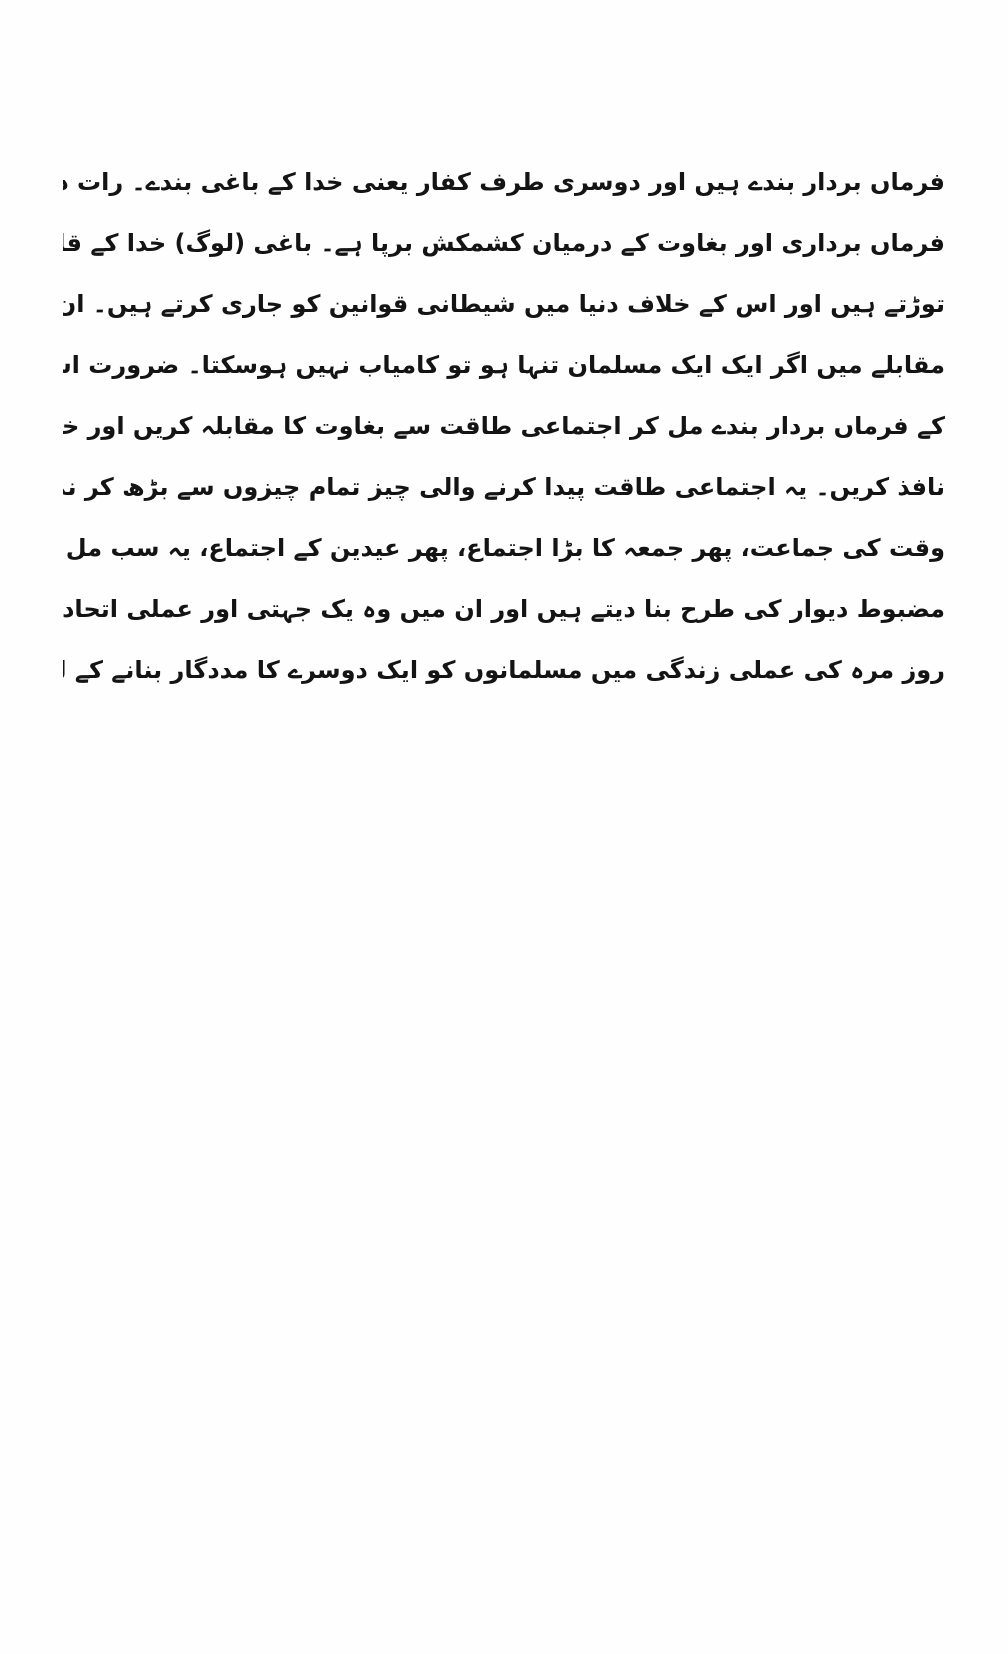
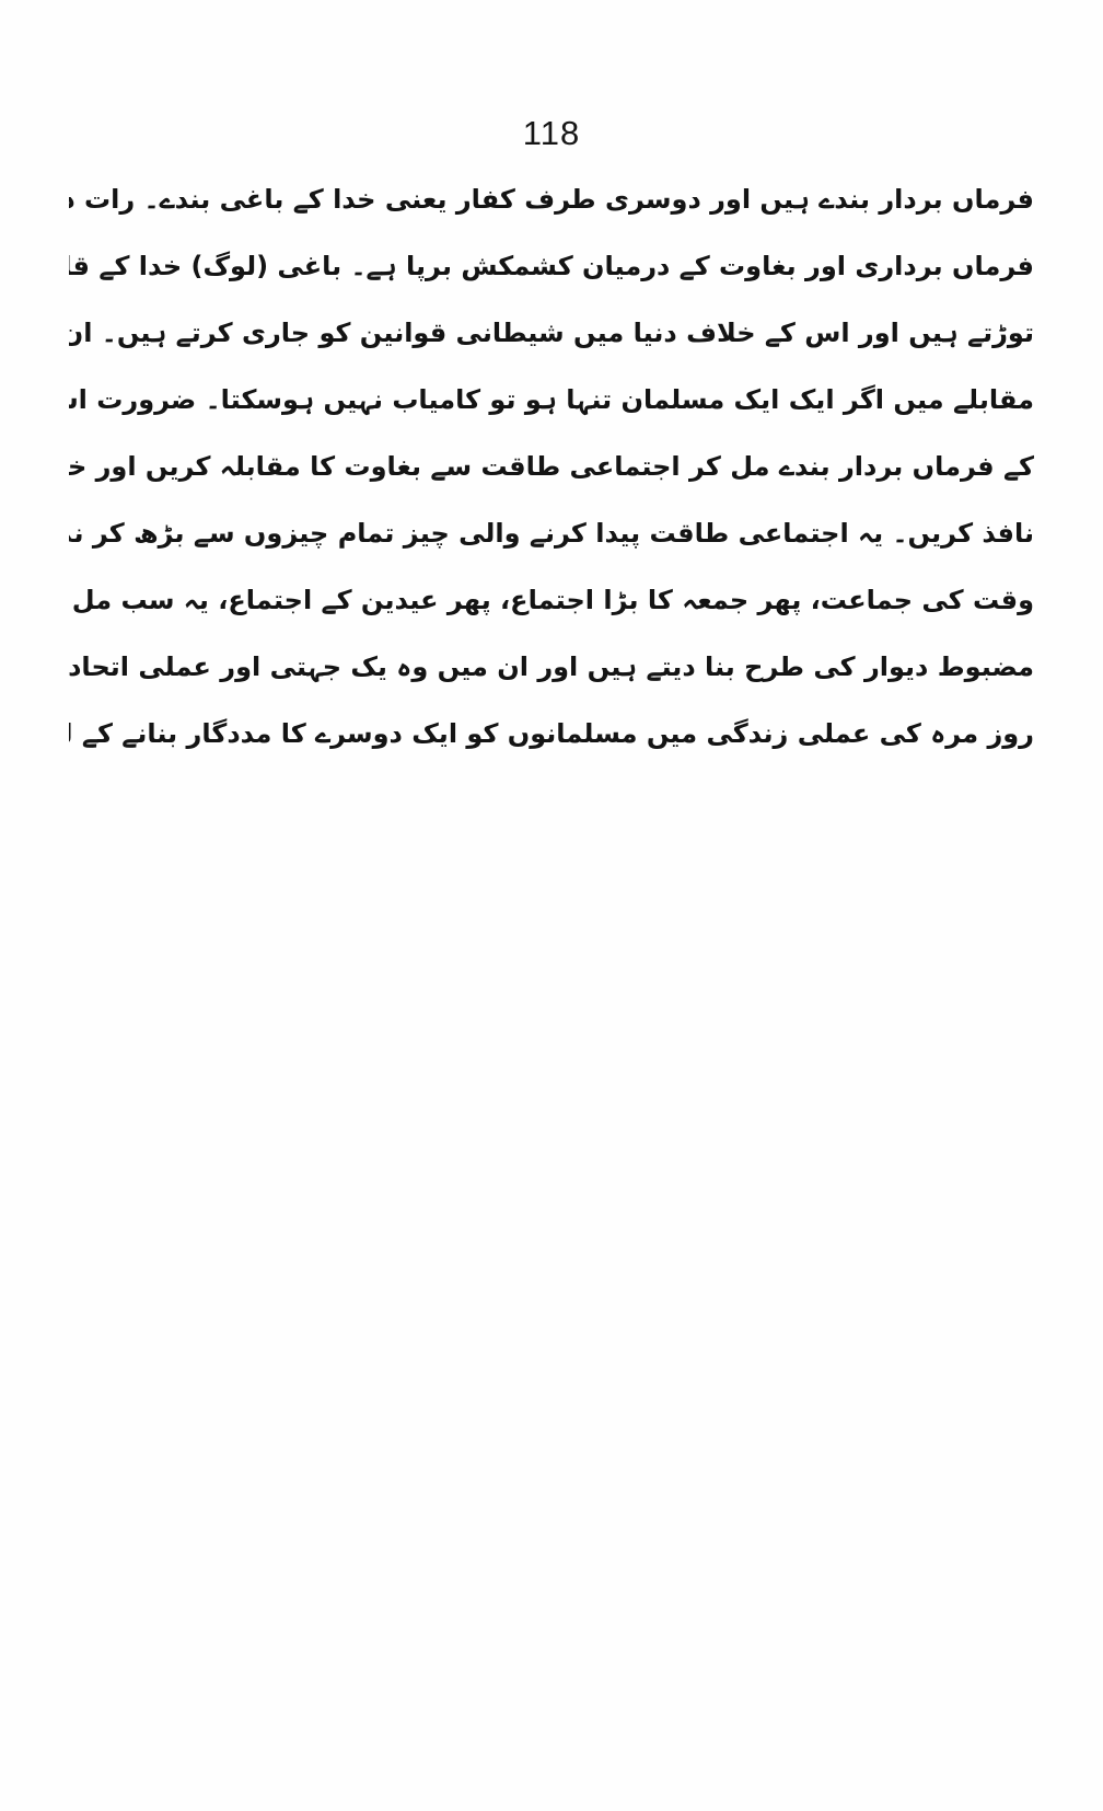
+ 118
  فرماں بردار بندے ہیں اور دوسری طرف کفار یعنی خدا کے باغی بندے۔ رات د
  فرماں برداری اور بغاوت کے درمیان کشمکش برپا ہے۔ باغی (لوگ) خدا کے ق
  توڑتے ہیں اور اس کے خلاف دنیا میں شیطانی قوانین کو جاری کرتے ہیں۔ ان
  مقابلے میں اگر ایک ایک مسلمان تنہا ہو تو کامیاب نہیں ہوسکتا۔ ضرورت ا
  کے فرماں بردار بندے مل کر اجتماعی طاقت سے بغاوت کا مقابلہ کریں اور خ
  نافذ کریں۔ یہ اجتماعی طاقت پیدا کرنے والی چیز تمام چیزوں سے بڑھ کر ن
  وقت کی جماعت، پھر جمعہ کا بڑا اجتماع، پھر عیدین کے اجتماع، یہ سب مل
  مضبوط دیوار کی طرح بنا دیتے ہیں اور ان میں وہ یک جہتی اور عملی اتحاد
  روز مرہ کی عملی زندگی میں مسلمانوں کو ایک دوسرے کا مددگار بنانے کے ل
